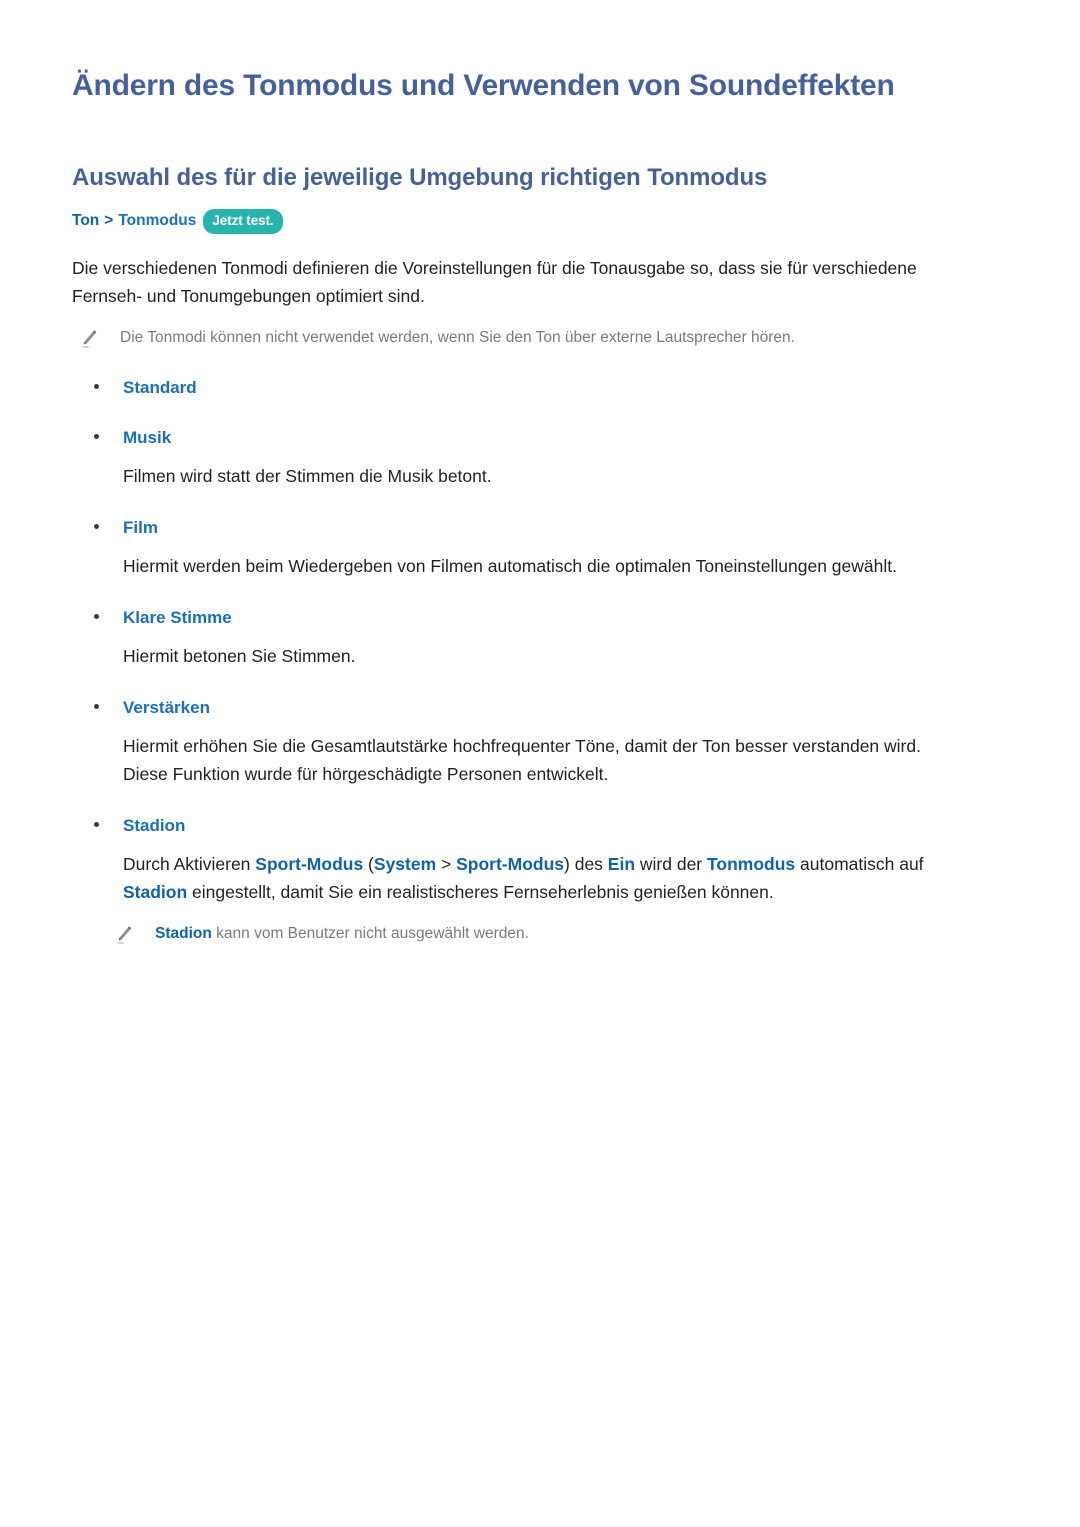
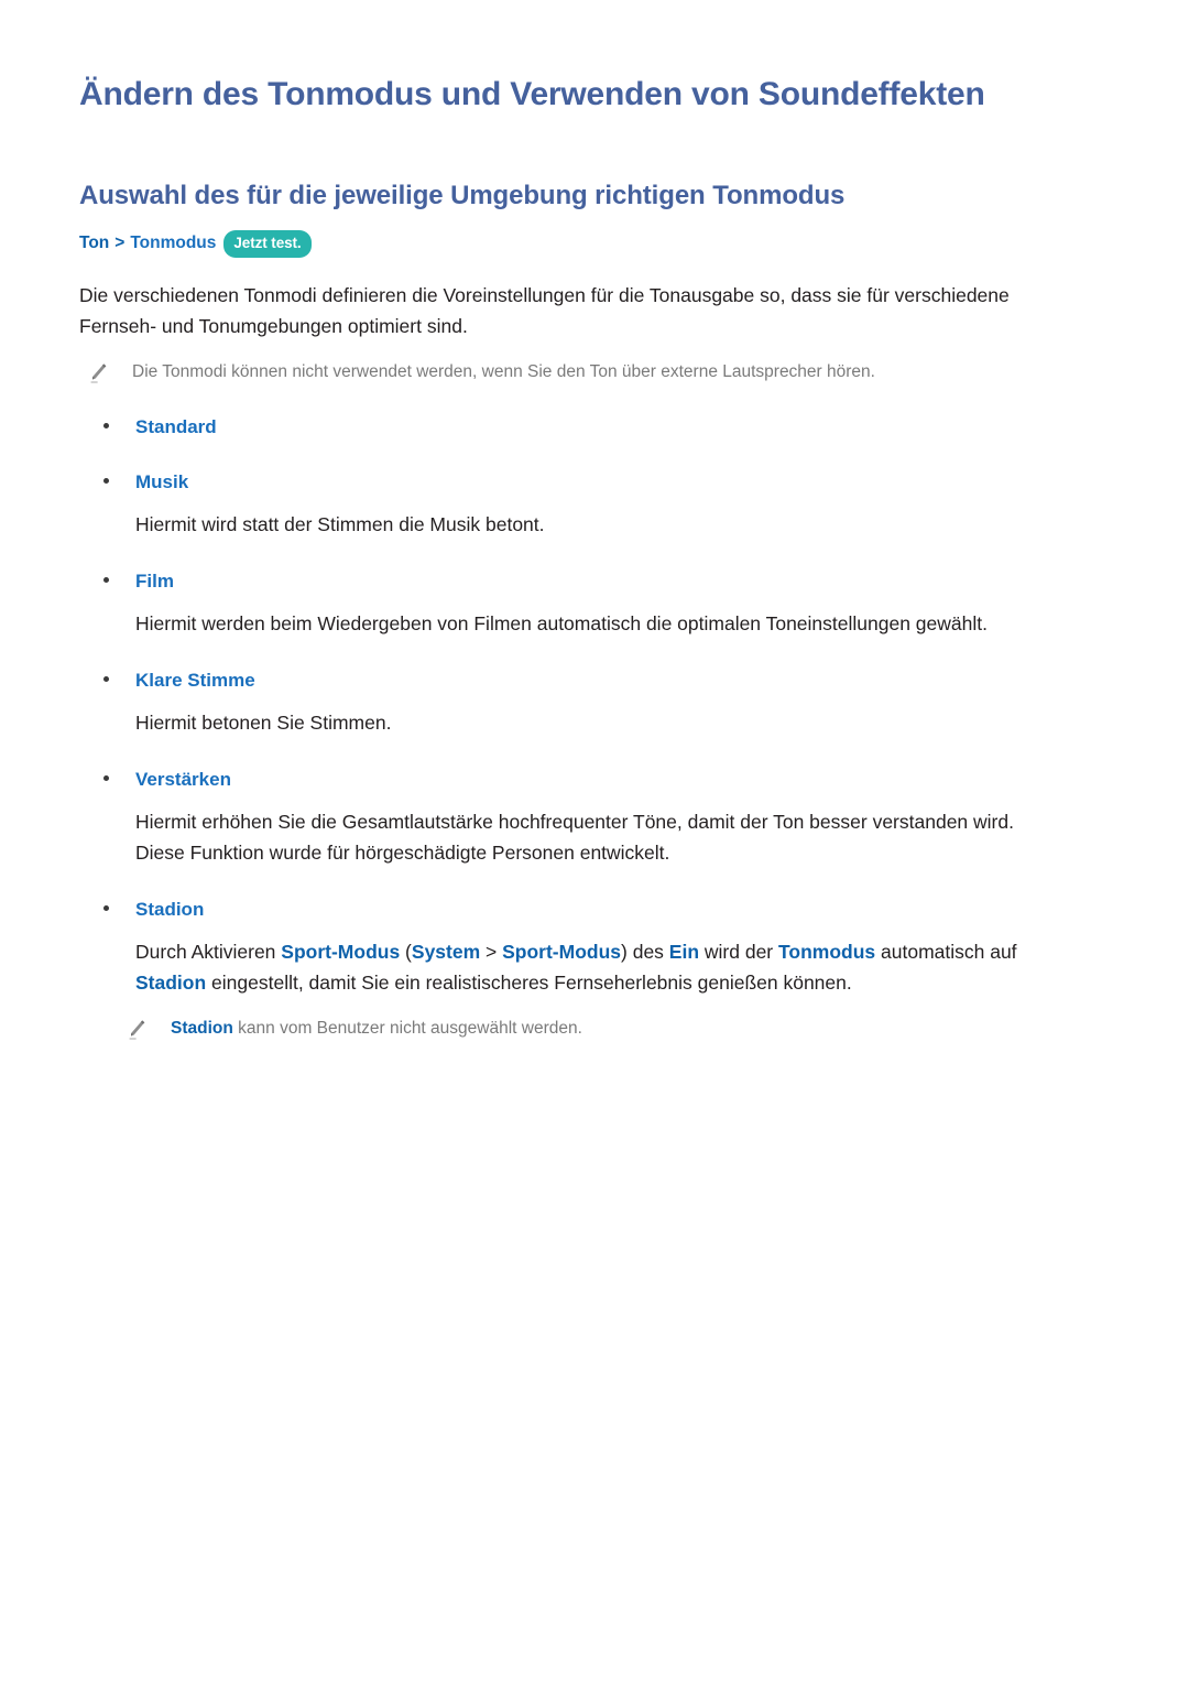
  Ändern des Tonmodus und Verwenden von Soundeffekten
  Auswahl des für die jeweilige Umgebung richtigen Tonmodus
  Ton
  >
  Tonmodus
  Jetzt test.
  Die verschiedenen Tonmodi definieren die Voreinstellungen für die Tonausgabe so, dass sie für verschiedene Fernseh- und Tonumgebungen optimiert sind.
  Die Tonmodi können nicht verwendet werden, wenn Sie den Ton über externe Lautsprecher hören.
  Standard
  Musik
- Filmen wird statt der Stimmen die Musik betont.
+ Hiermit wird statt der Stimmen die Musik betont.
  Film
  Hiermit werden beim Wiedergeben von Filmen automatisch die optimalen Toneinstellungen gewählt.
  Klare Stimme
  Hiermit betonen Sie Stimmen.
  Verstärken
  Hiermit erhöhen Sie die Gesamtlautstärke hochfrequenter Töne, damit der Ton besser verstanden wird. Diese Funktion wurde für hörgeschädigte Personen entwickelt.
  Stadion
  Durch Aktivieren Sport-Modus (System > Sport-Modus) des Ein wird der Tonmodus automatisch auf Stadion eingestellt, damit Sie ein realistischeres Fernseherlebnis genießen können.
  Stadion kann vom Benutzer nicht ausgewählt werden.
